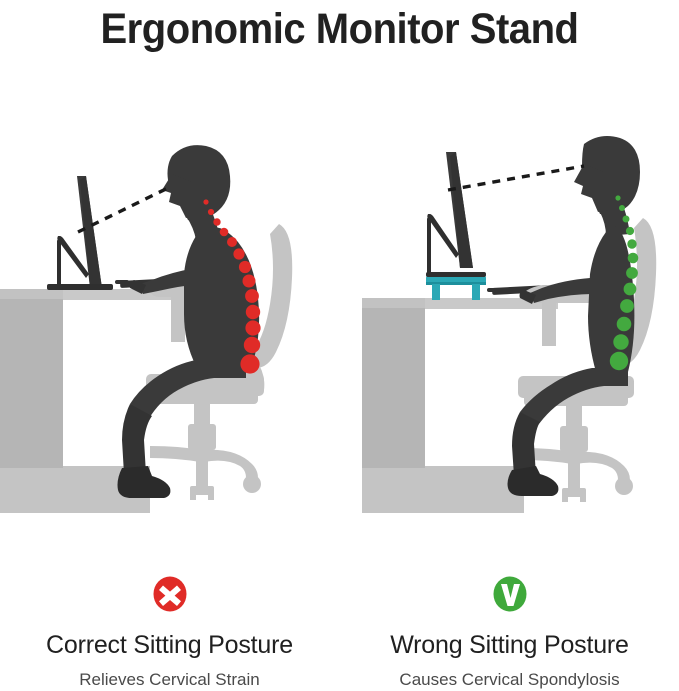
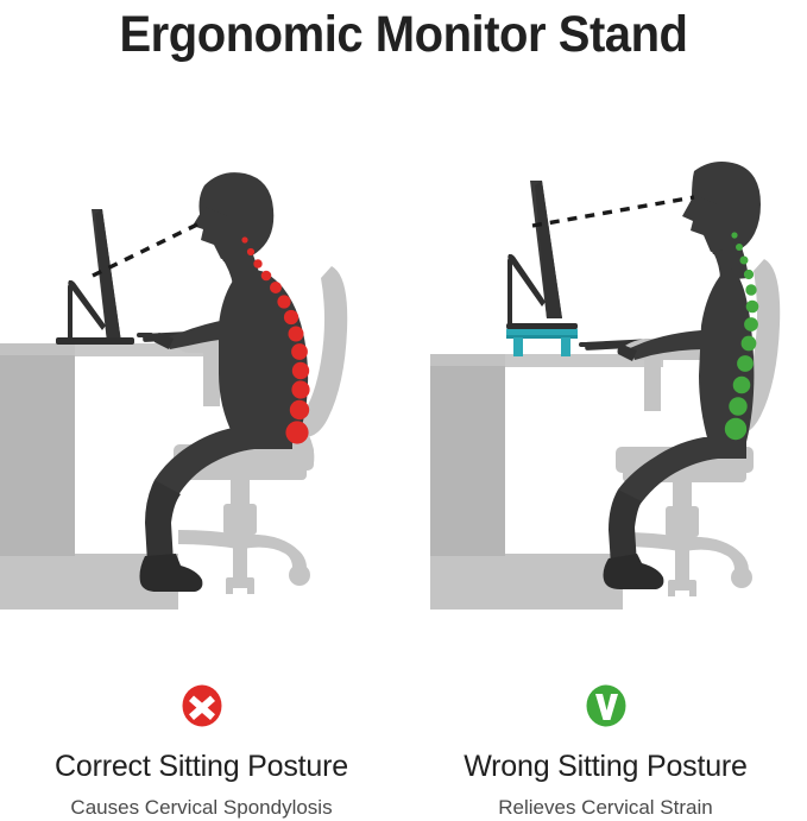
  Ergonomic Monitor Stand
  Correct Sitting Posture
- Relieves Cervical Strain
+ Causes Cervical Spondylosis
  Wrong Sitting Posture
- Causes Cervical Spondylosis
+ Relieves Cervical Strain
